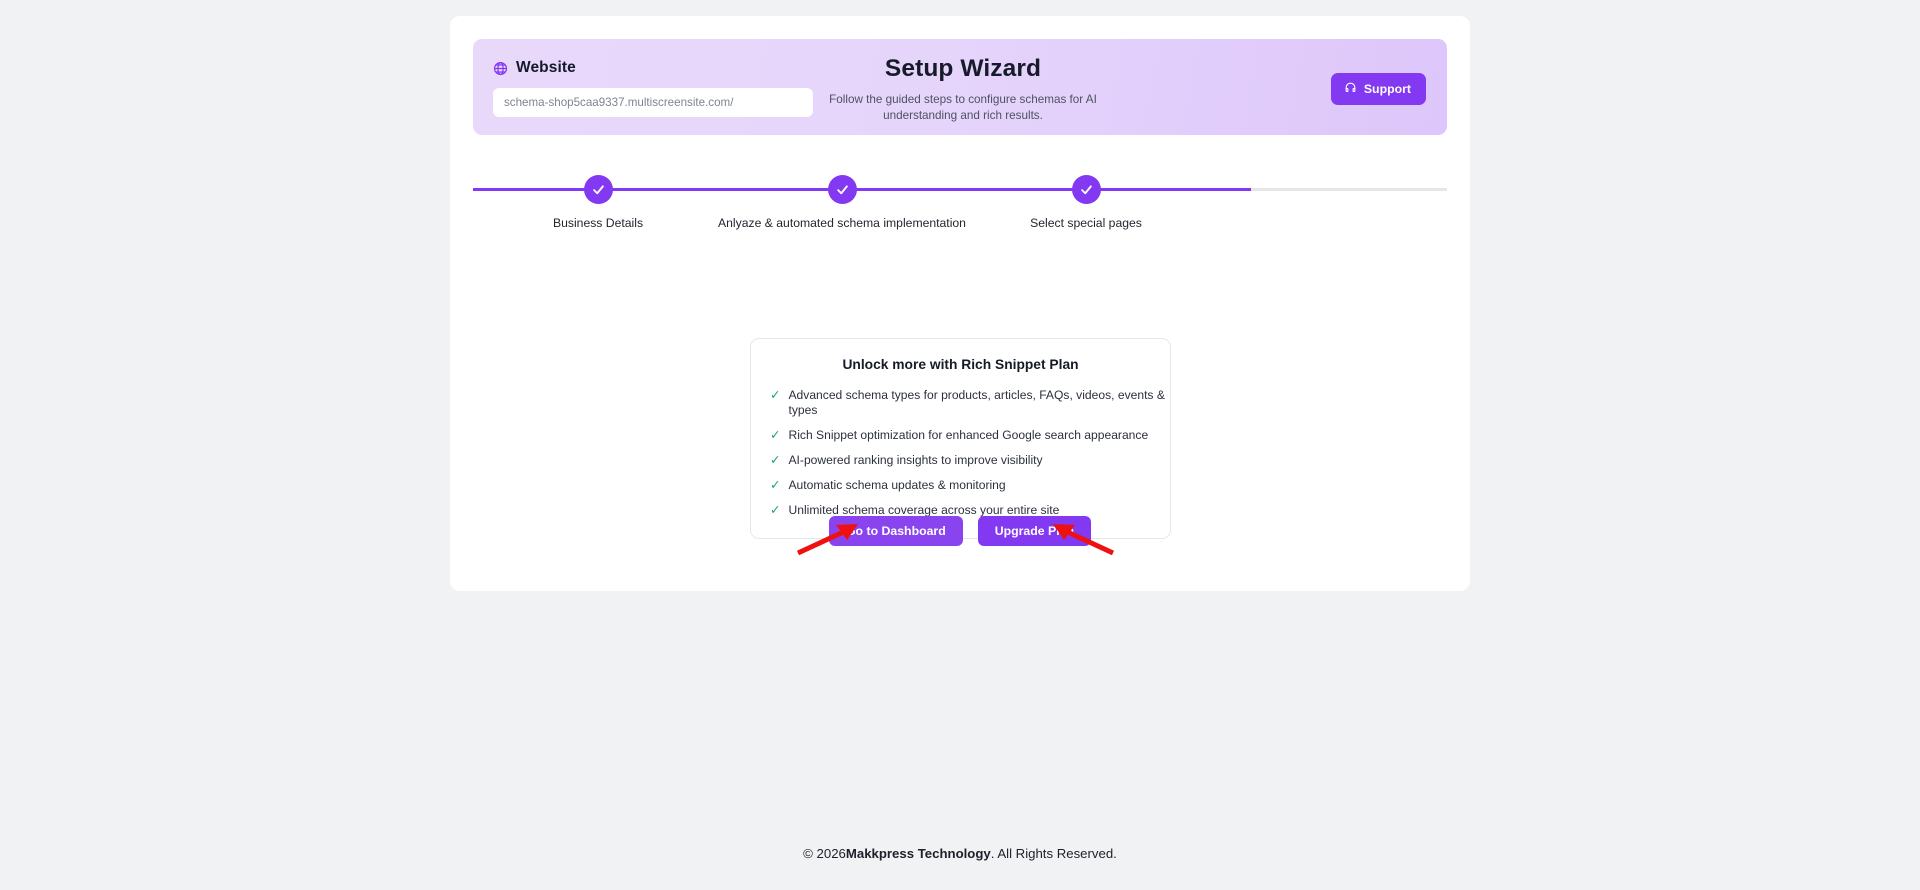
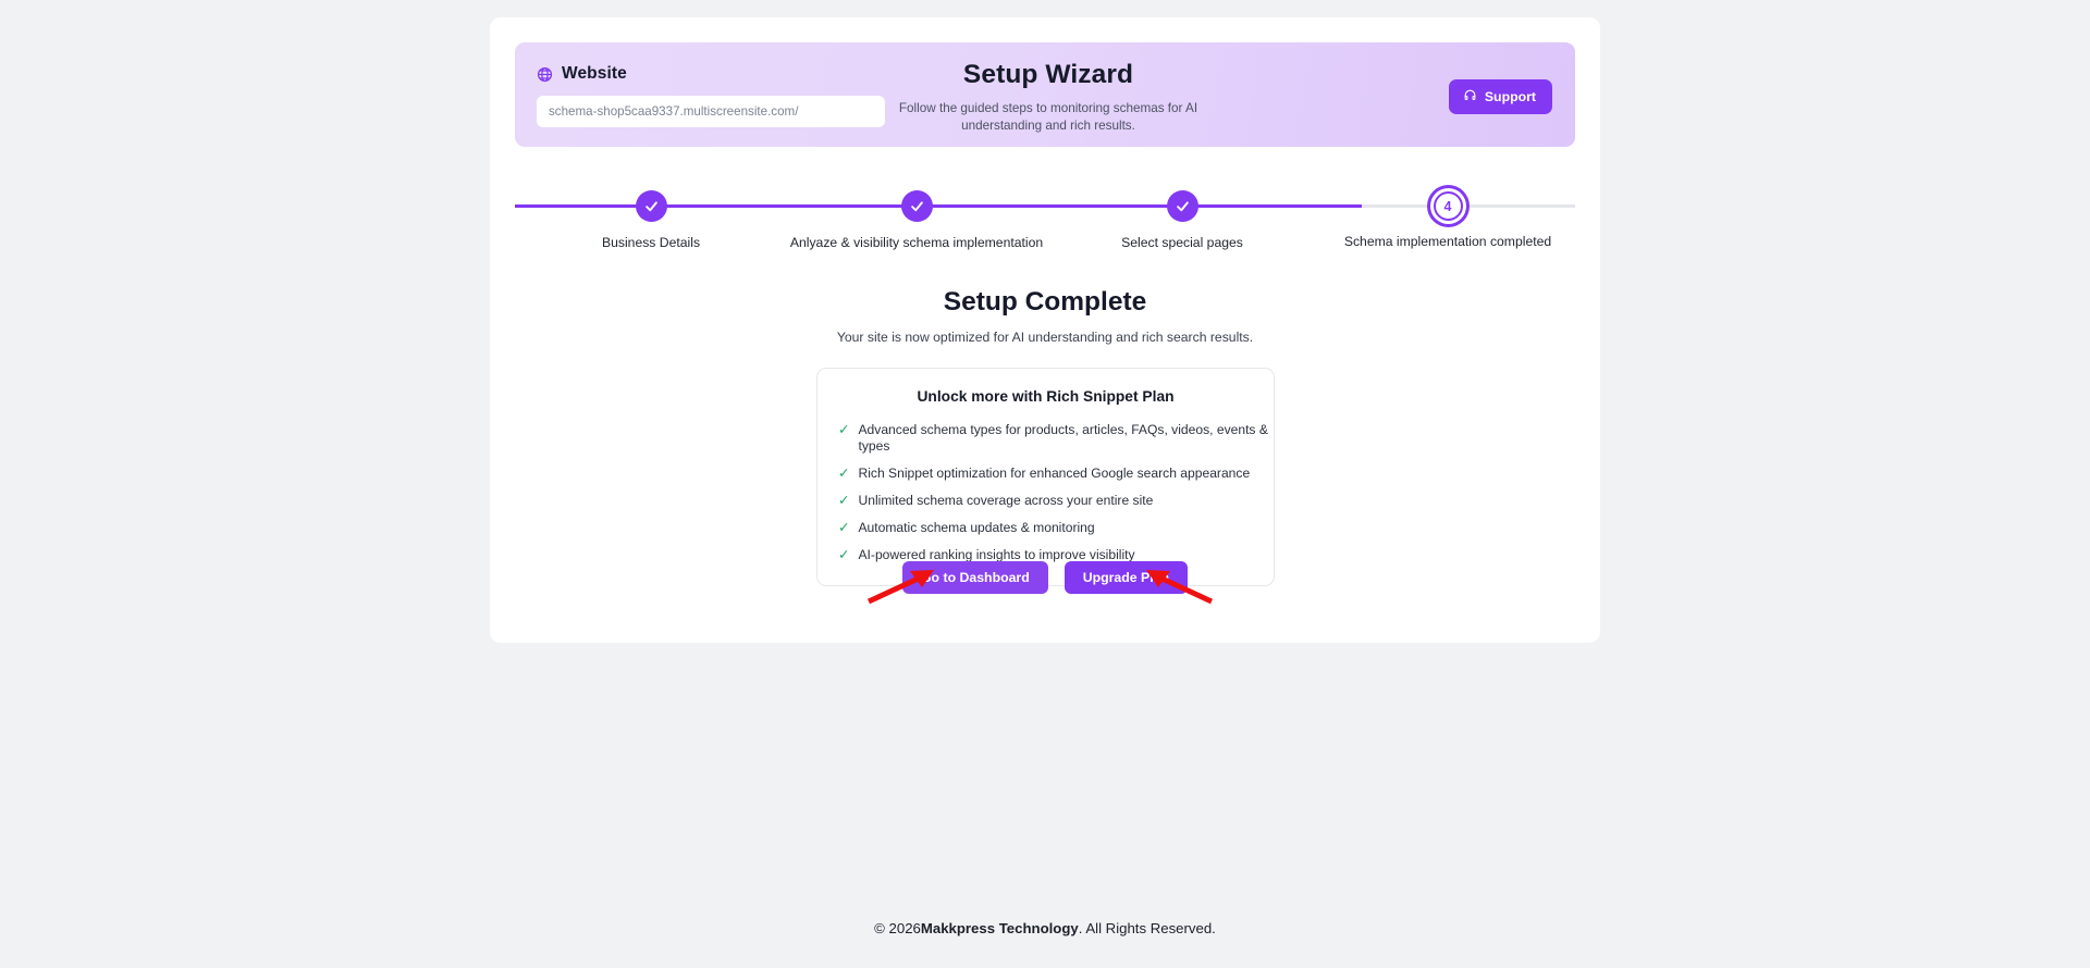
  Website
  schema-shop5caa9337.multiscreensite.com/
  Setup Wizard
- Follow the guided steps to configure schemas for AI understanding and rich results.
+ Follow the guided steps to monitoring schemas for AI understanding and rich results.
  Support
  Business Details
- Anlyaze & automated schema implementation
+ Anlyaze & visibility schema implementation
  Select special pages
+ 4
+ Schema implementation completed
+ Setup Complete
+ Your site is now optimized for AI understanding and rich search results.
  Unlock more with Rich Snippet Plan
  ✓
  Advanced schema types for products, articles, FAQs, videos, events & types
  ✓
  Rich Snippet optimization for enhanced Google search appearance
  ✓
- AI-powered ranking insights to improve visibility
+ Unlimited schema coverage across your entire site
  ✓
  Automatic schema updates & monitoring
  ✓
- Unlimited schema coverage across your entire site
+ AI-powered ranking insights to improve visibility
  o to Dashboard
  Upgrade P
  © 2026
  Makkpress Technology
  . All Rights Reserved.
